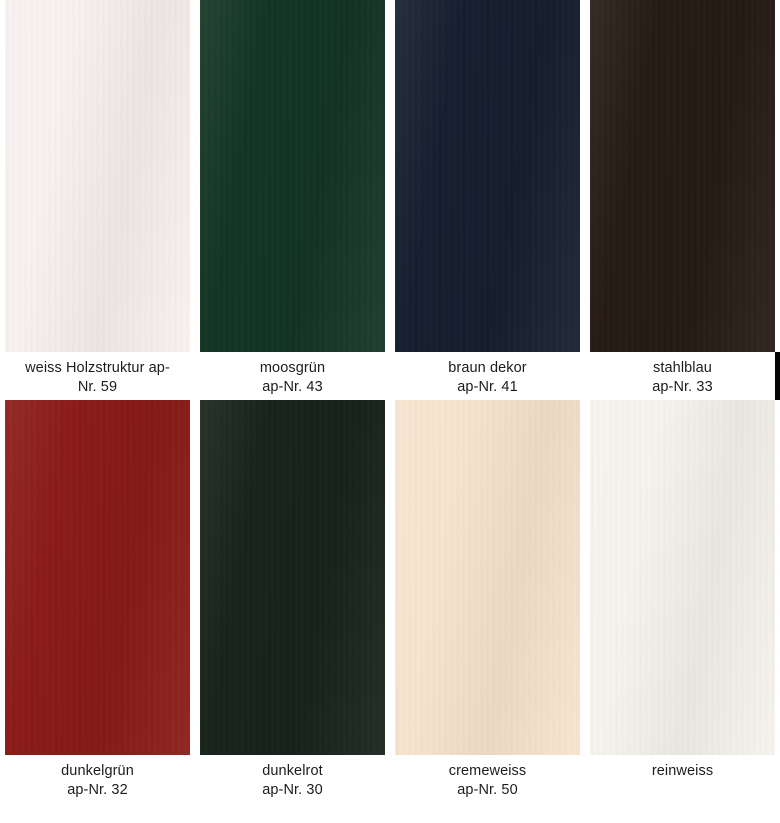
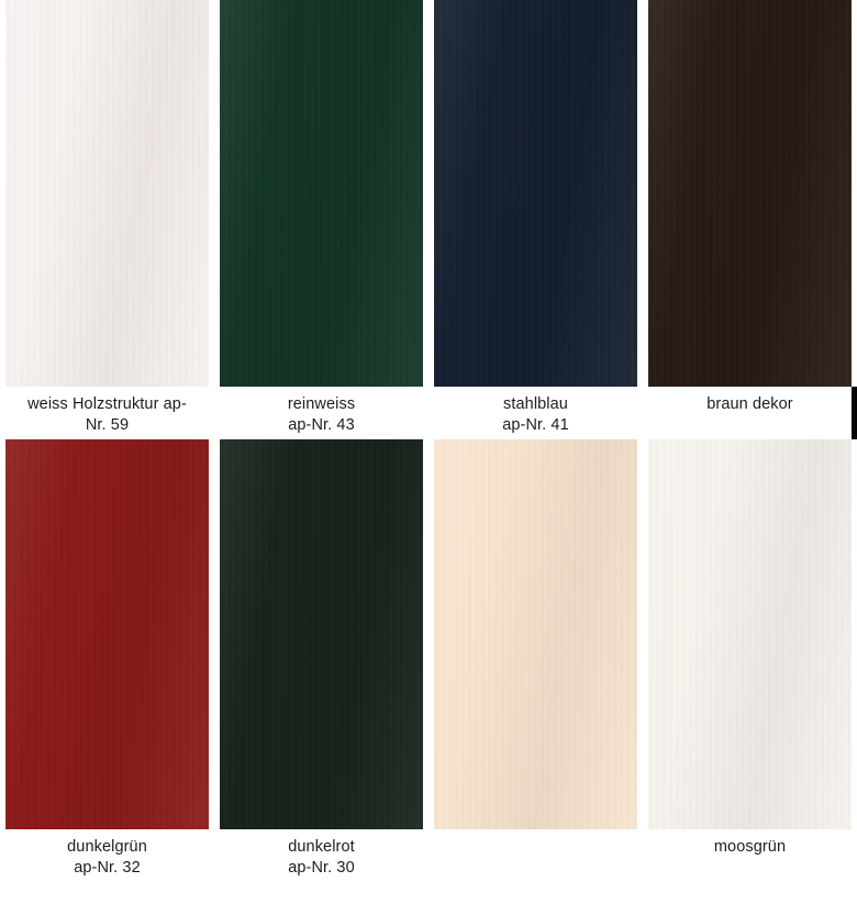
  weiss Holzstruktur ap-
  Nr. 59
- moosgrün
+ reinweiss
  ap-Nr. 43
- braun dekor
+ stahlblau
  ap-Nr. 41
- stahlblau
+ braun dekor
- ap-Nr. 33
  dunkelgrün
  ap-Nr. 32
  dunkelrot
  ap-Nr. 30
- cremeweiss
- ap-Nr. 50
- reinweiss
+ moosgrün
